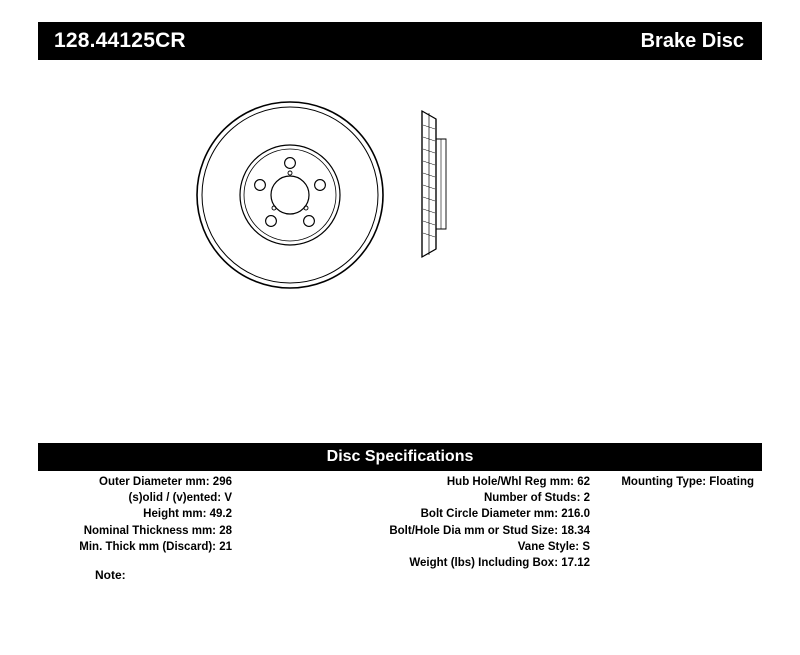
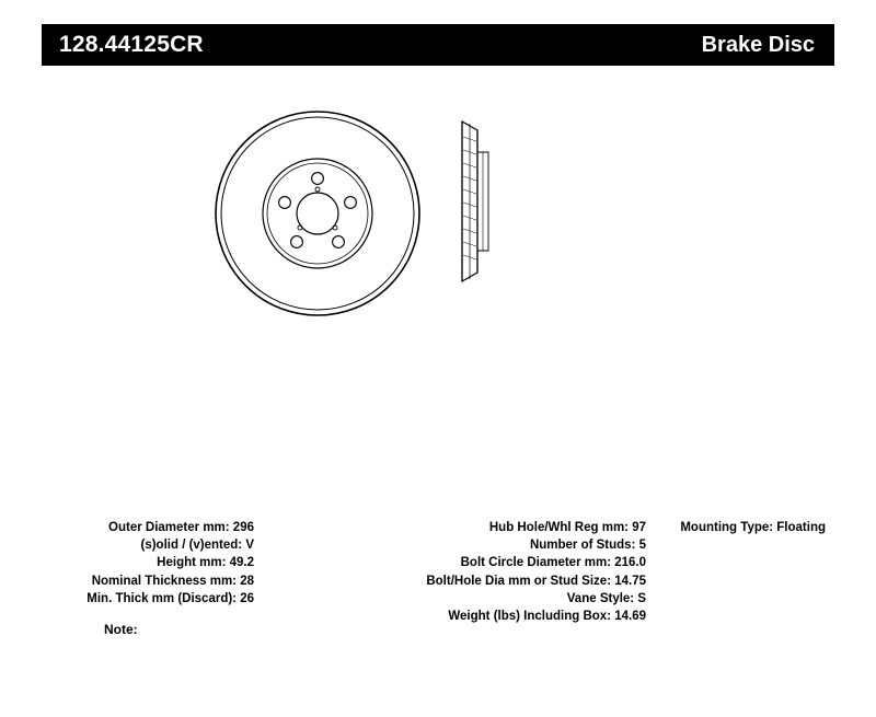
  128.44125CR
  Brake Disc
- Disc Specifications
  Outer Diameter mm: 296
  (s)olid / (v)ented: V
  Height mm: 49.2
  Nominal Thickness mm: 28
- Min. Thick mm (Discard): 21
+ Min. Thick mm (Discard): 26
- Hub Hole/Whl Reg mm: 62
+ Hub Hole/Whl Reg mm: 97
- Number of Studs: 2
+ Number of Studs: 5
  Bolt Circle Diameter mm: 216.0
- Bolt/Hole Dia mm or Stud Size: 18.34
+ Bolt/Hole Dia mm or Stud Size: 14.75
  Vane Style: S
- Weight (lbs) Including Box: 17.12
+ Weight (lbs) Including Box: 14.69
  Mounting Type: Floating
  Note:
